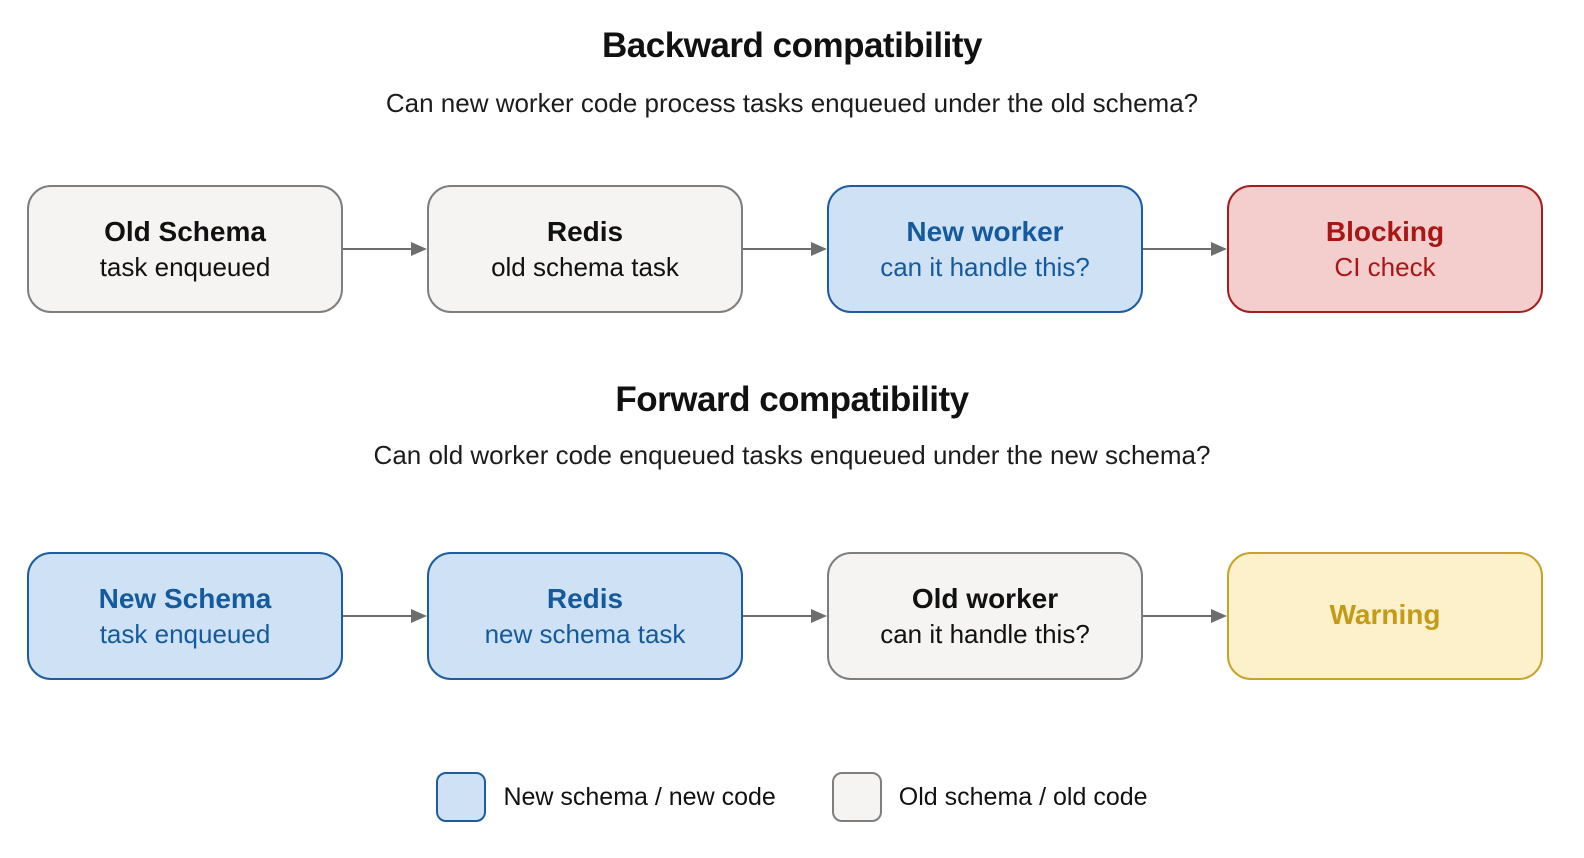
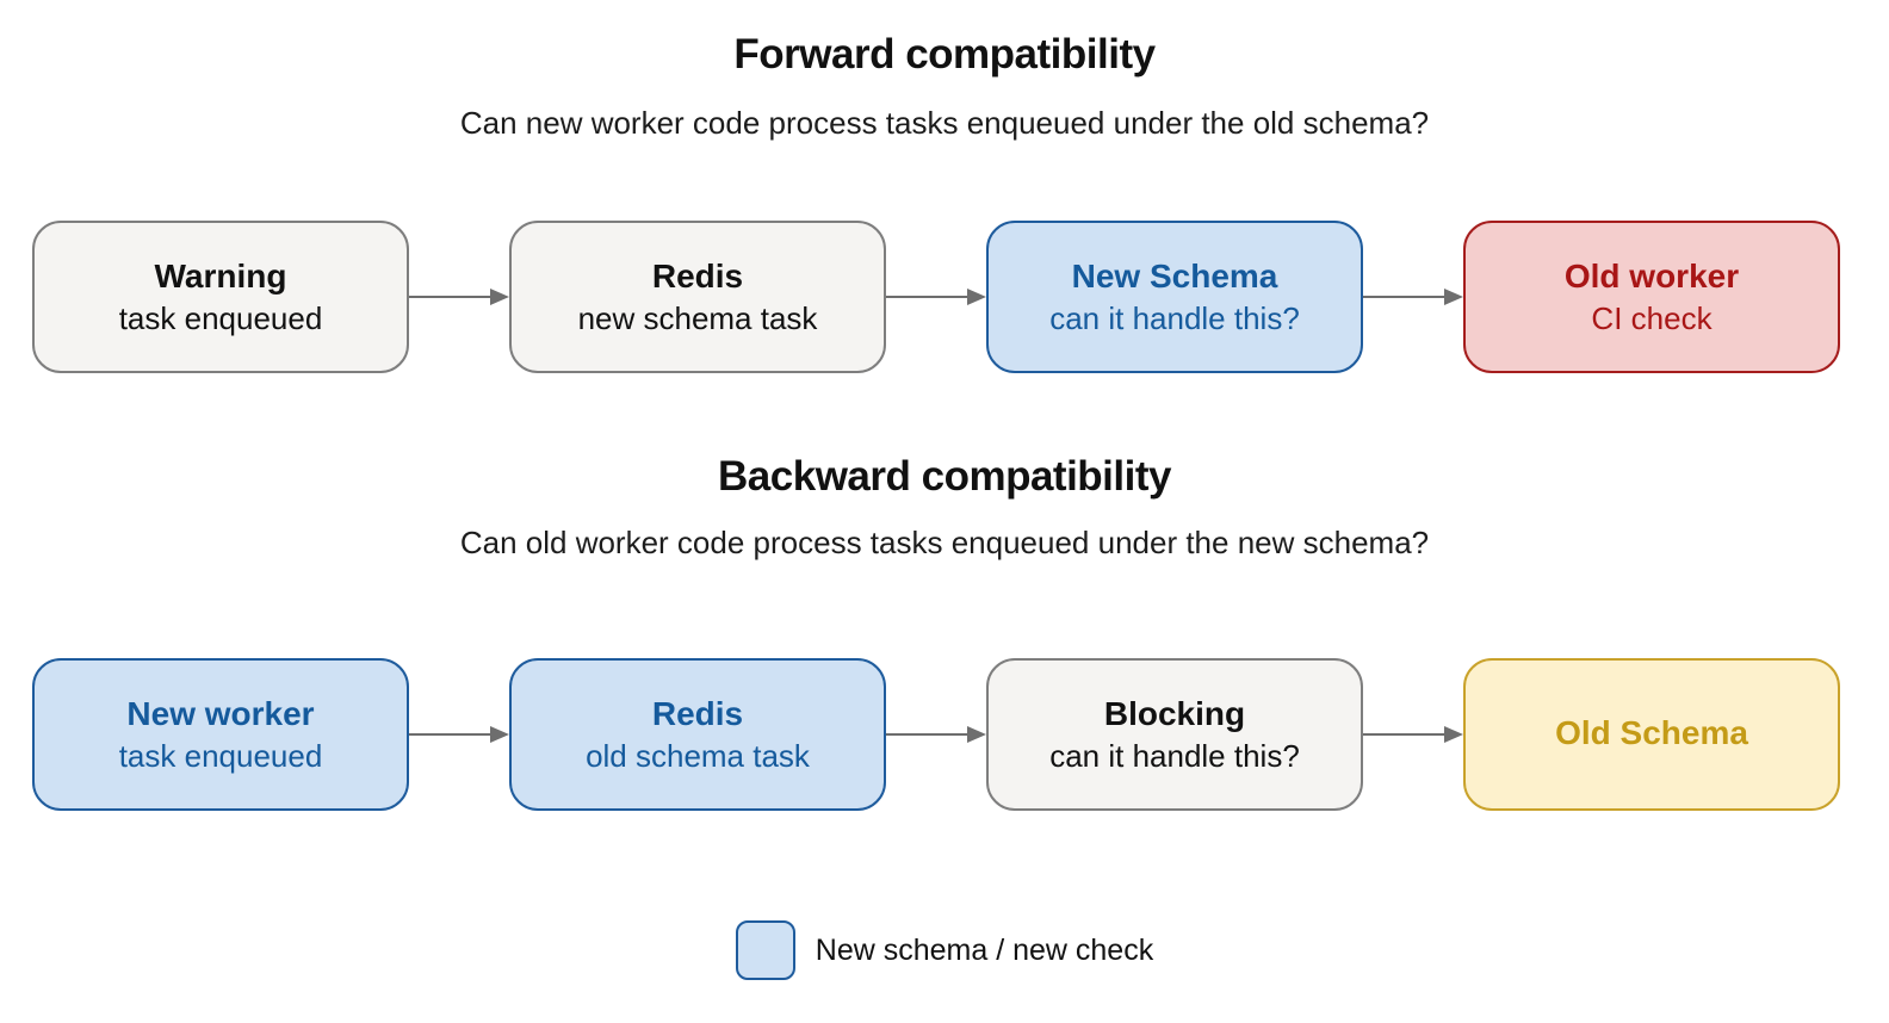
- Backward compatibility
+ Forward compatibility
  Can new worker code process tasks enqueued under the old schema?
- Old Schema
+ Warning
  task enqueued
  Redis
- old schema task
+ new schema task
- New worker
+ New Schema
  can it handle this?
- Blocking
+ Old worker
  CI check
- Forward compatibility
+ Backward compatibility
- Can old worker code enqueued tasks enqueued under the new schema?
+ Can old worker code process tasks enqueued under the new schema?
- New Schema
+ New worker
  task enqueued
  Redis
- new schema task
+ old schema task
- Old worker
+ Blocking
  can it handle this?
- Warning
+ Old Schema
- New schema / new code
+ New schema / new check
- Old schema / old code
